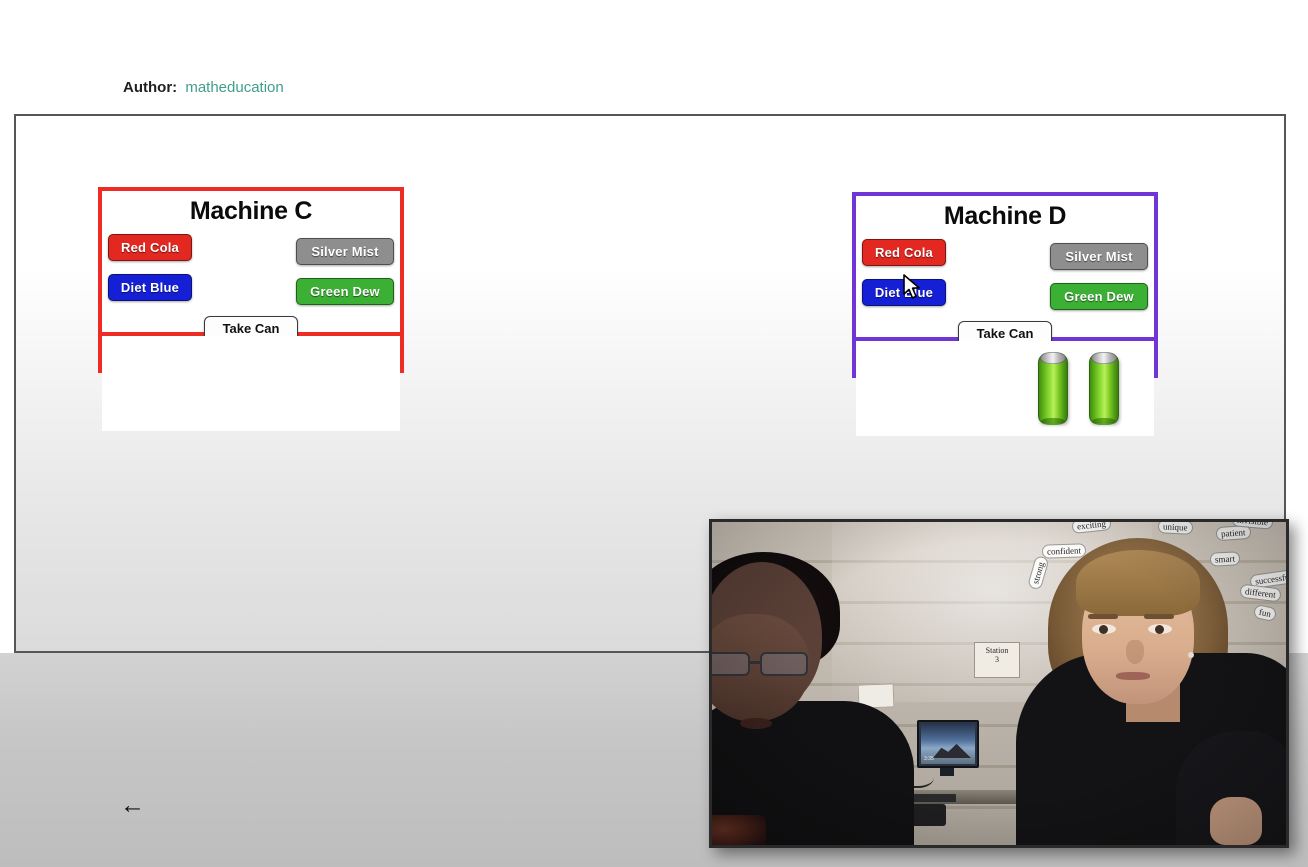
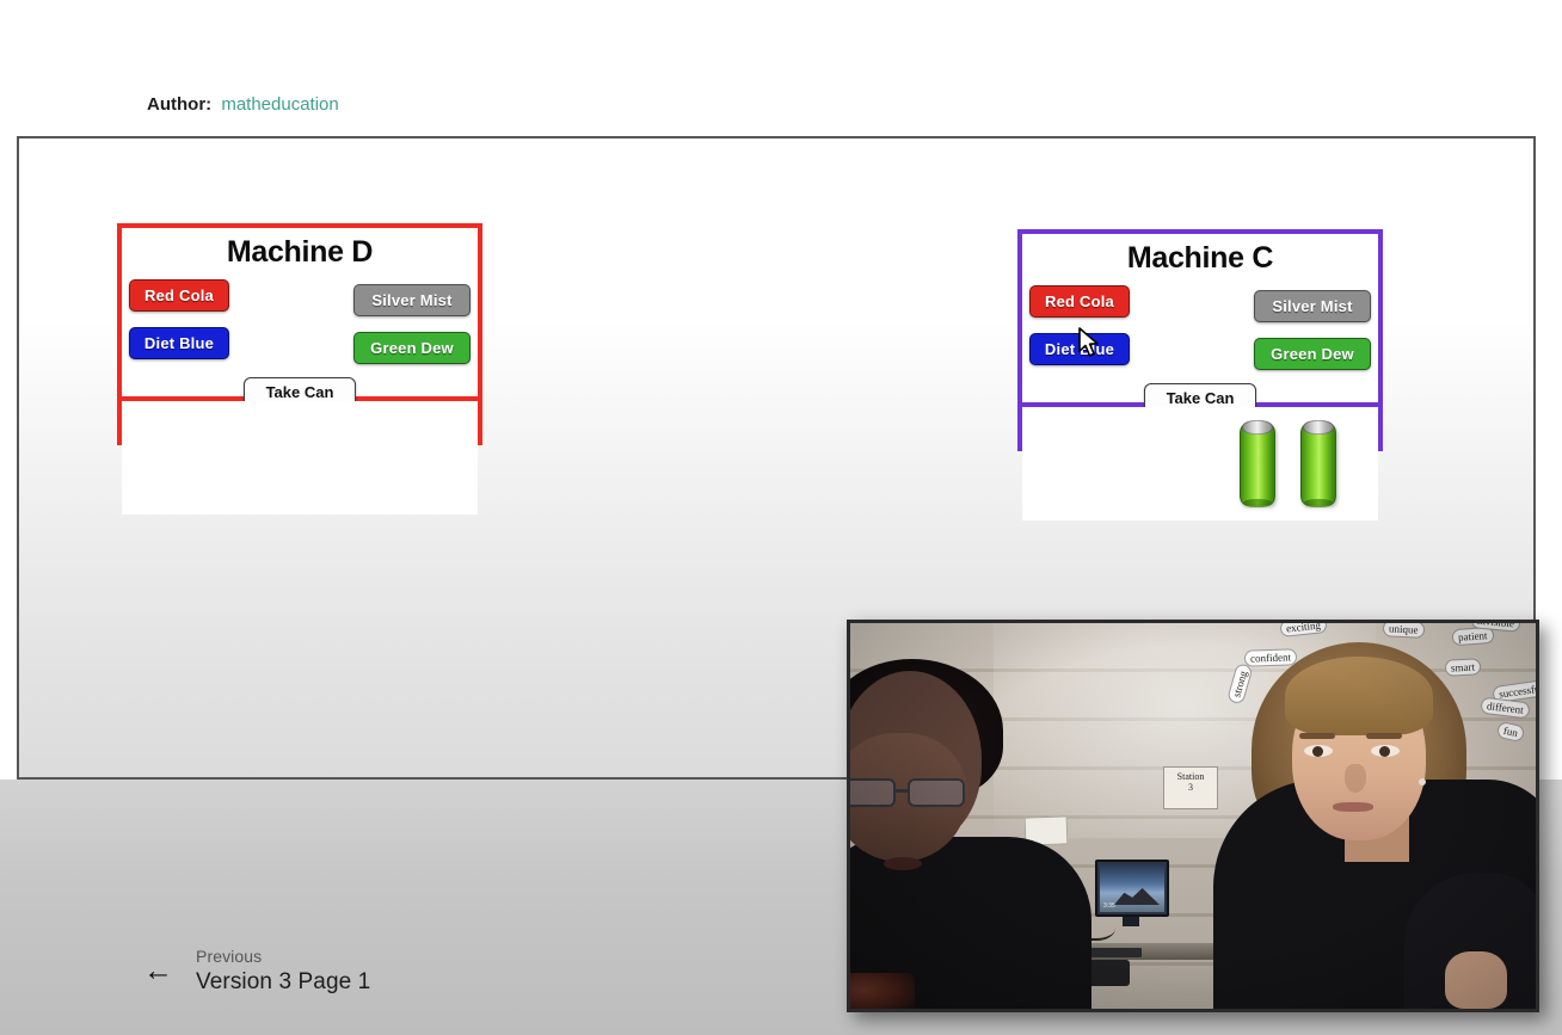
  Author: matheducation
- Machine C
+ Machine D
  Red Cola
  Diet Blue
  Silver Mist
  Green Dew
  Take Can
- Machine D
+ Machine C
  Red Cola
  Diet Blue
  Silver Mist
  Green Dew
  Take Can
  ←
+ Previous
+ Version 3 Page 1
